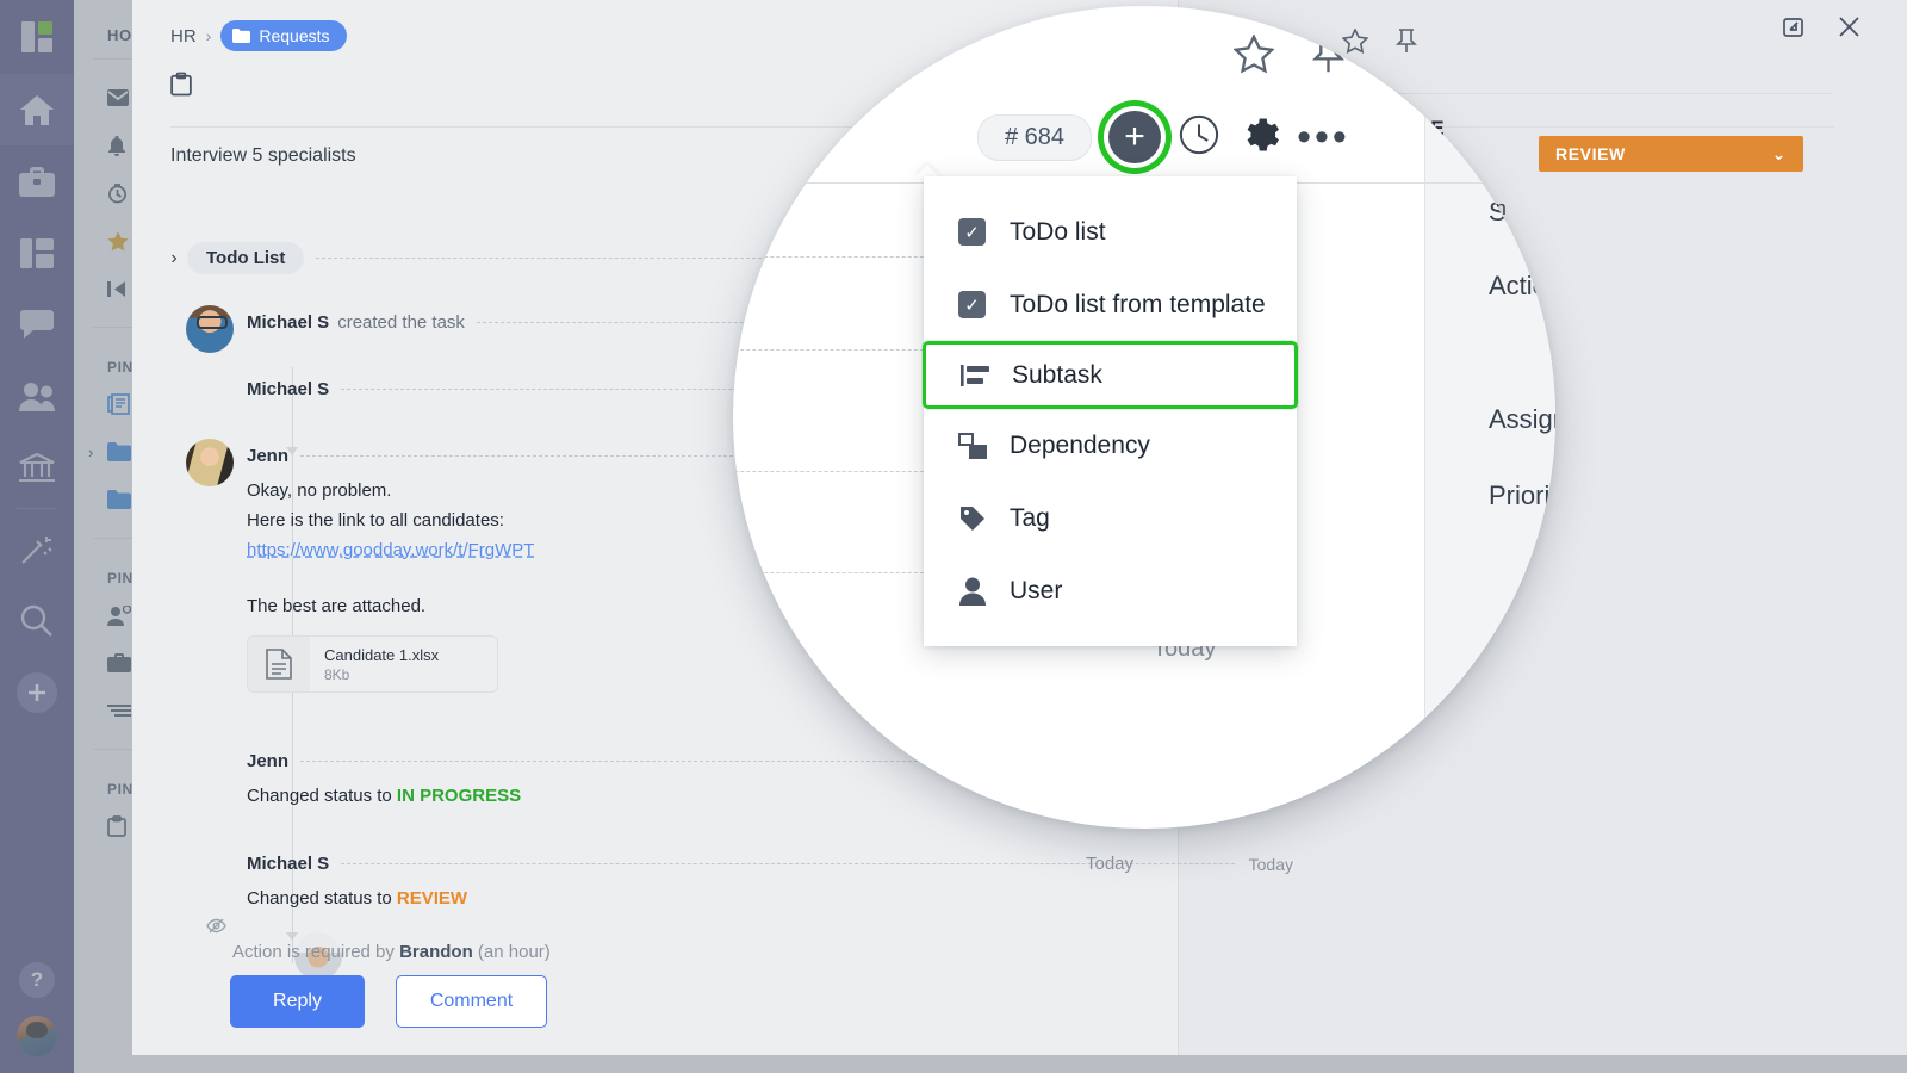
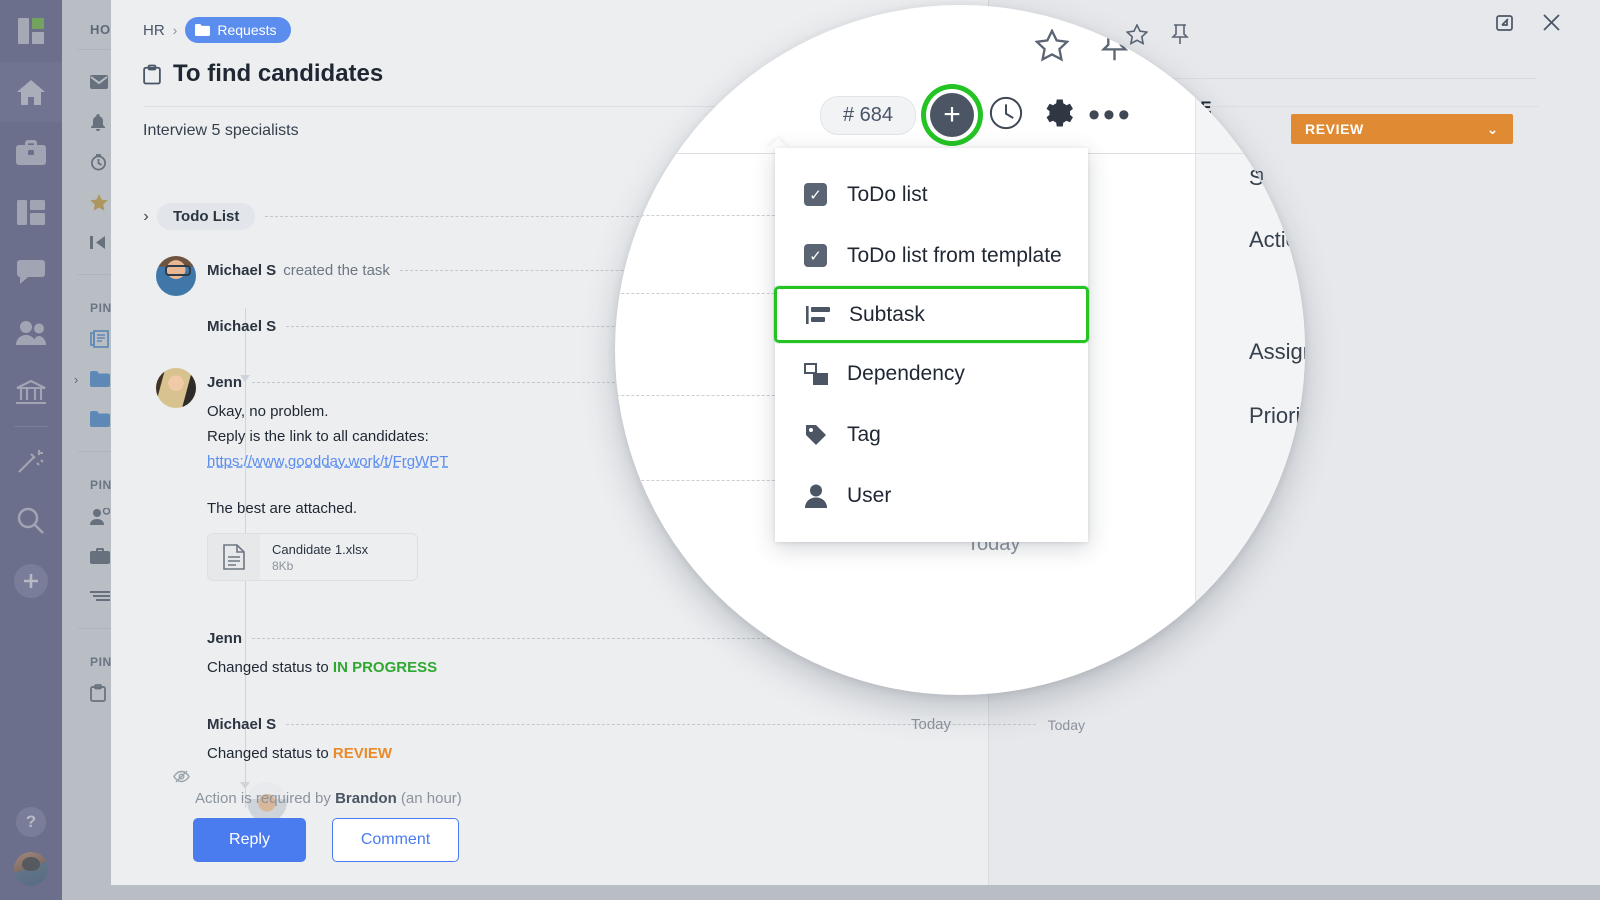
  HO
  PIN
  ›
  PIN
  PIN
  ?
  HR
  ›
  Requests
+ To find candidates
  Interview 5 specialists
  ›
  Todo List
  Michael S
  created the task
  Michael S
  Jenn
  Okay, no problem.
- Here is the link to all candidates:
+ Reply is the link to all candidates:
  https://www.goodday.work/t/FrgWPT
  The best are attached.
  Candidate 1.xlsx
  8Kb
  Jenn
  Changed status to IN PROGRESS
  Michael S
  Today
  Changed status to REVIEW
  Action is required by Brandon (an hour)
  Reply
  Comment
  Today
  REVIEW
  ⌄
  # 684
  +
  •••
  Today
  ✓
  ToDo list
  ✓
  ToDo list from template
  Subtask
  Dependency
  Tag
  User
  ⌄
  Priorit
